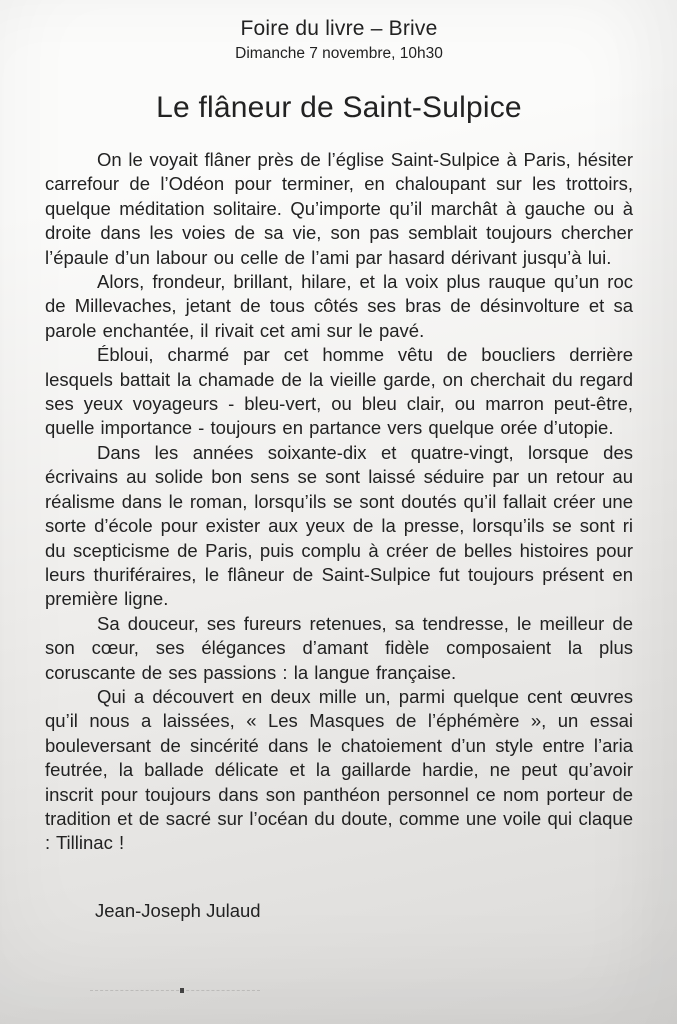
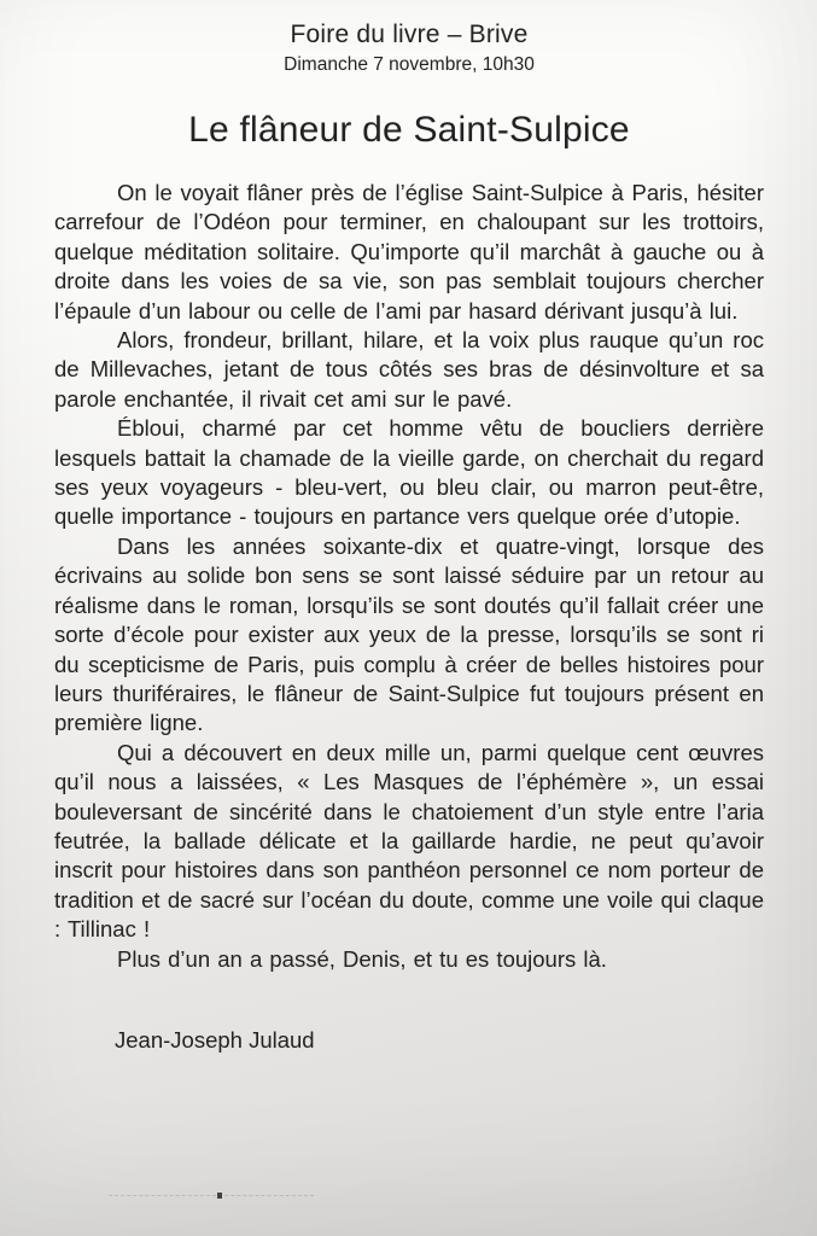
  Foire du livre – Brive
  Dimanche 7 novembre, 10h30
  Le flâneur de Saint-Sulpice
  On le voyait flâner près de l’église Saint-Sulpice à Paris, hésiter carrefour de l’Odéon pour terminer, en chaloupant sur les trottoirs, quelque méditation solitaire. Qu’importe qu’il marchât à gauche ou à droite dans les voies de sa vie, son pas semblait toujours chercher l’épaule d’un labour ou celle de l’ami par hasard dérivant jusqu’à lui.
  Alors, frondeur, brillant, hilare, et la voix plus rauque qu’un roc de Millevaches, jetant de tous côtés ses bras de désinvolture et sa parole enchantée, il rivait cet ami sur le pavé.
  Ébloui, charmé par cet homme vêtu de boucliers derrière lesquels battait la chamade de la vieille garde, on cherchait du regard ses yeux voyageurs - bleu-vert, ou bleu clair, ou marron peut-être, quelle importance - toujours en partance vers quelque orée d’utopie.
  Dans les années soixante-dix et quatre-vingt, lorsque des écrivains au solide bon sens se sont laissé séduire par un retour au réalisme dans le roman, lorsqu’ils se sont doutés qu’il fallait créer une sorte d’école pour exister aux yeux de la presse, lorsqu’ils se sont ri du scepticisme de Paris, puis complu à créer de belles histoires pour leurs thuriféraires, le flâneur de Saint-Sulpice fut toujours présent en première ligne.
- Sa douceur, ses fureurs retenues, sa tendresse, le meilleur de son cœur, ses élégances d’amant fidèle composaient la plus coruscante de ses passions : la langue française.
- Qui a découvert en deux mille un, parmi quelque cent œuvres qu’il nous a laissées, « Les Masques de l’éphémère », un essai bouleversant de sincérité dans le chatoiement d’un style entre l’aria feutrée, la ballade délicate et la gaillarde hardie, ne peut qu’avoir inscrit pour toujours dans son panthéon personnel ce nom porteur de tradition et de sacré sur l’océan du doute, comme une voile qui claque : Tillinac !
+ Qui a découvert en deux mille un, parmi quelque cent œuvres qu’il nous a laissées, « Les Masques de l’éphémère », un essai bouleversant de sincérité dans le chatoiement d’un style entre l’aria feutrée, la ballade délicate et la gaillarde hardie, ne peut qu’avoir inscrit pour histoires dans son panthéon personnel ce nom porteur de tradition et de sacré sur l’océan du doute, comme une voile qui claque : Tillinac !
+ Plus d’un an a passé, Denis, et tu es toujours là.
  Jean-Joseph Julaud
